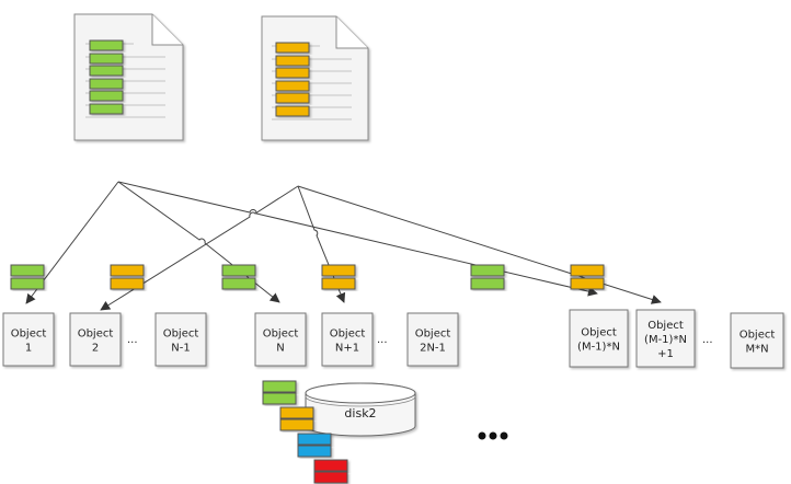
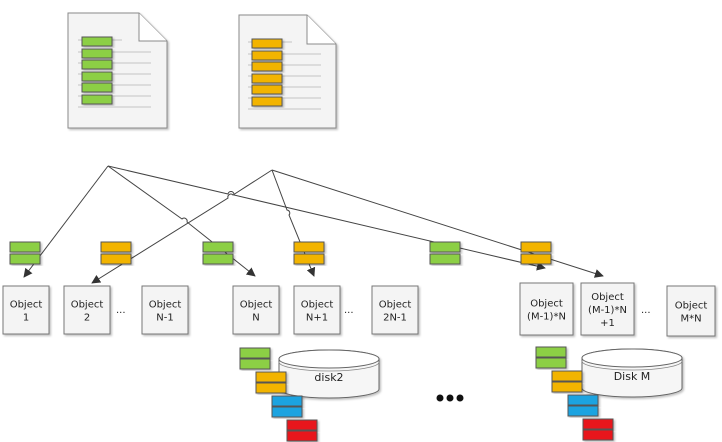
  Object
  1
  Object
  2
  Object
  N-1
  Object
  N
  Object
  N+1
  Object
  2N-1
  Object
  (M-1)*N
  Object
  (M-1)*N
  +1
  Object
  M*N
  ...
  ...
  ...
  disk2
+ Disk M
